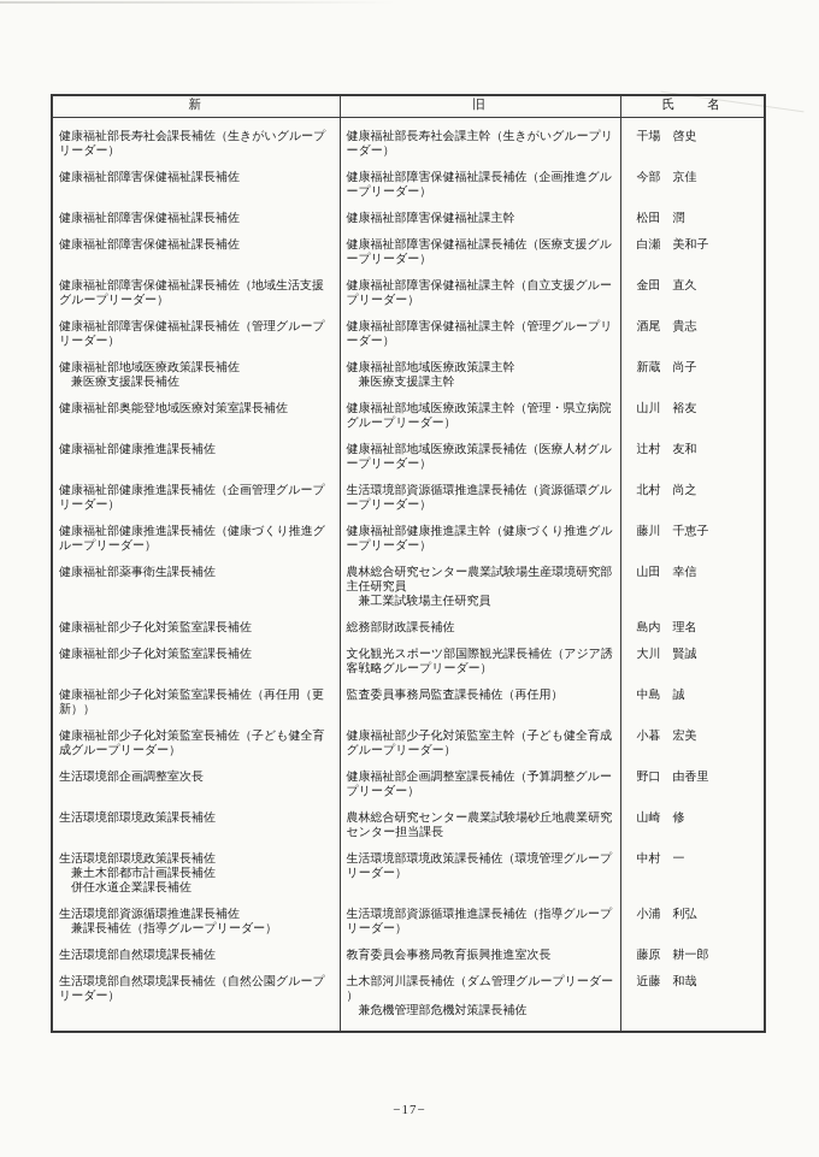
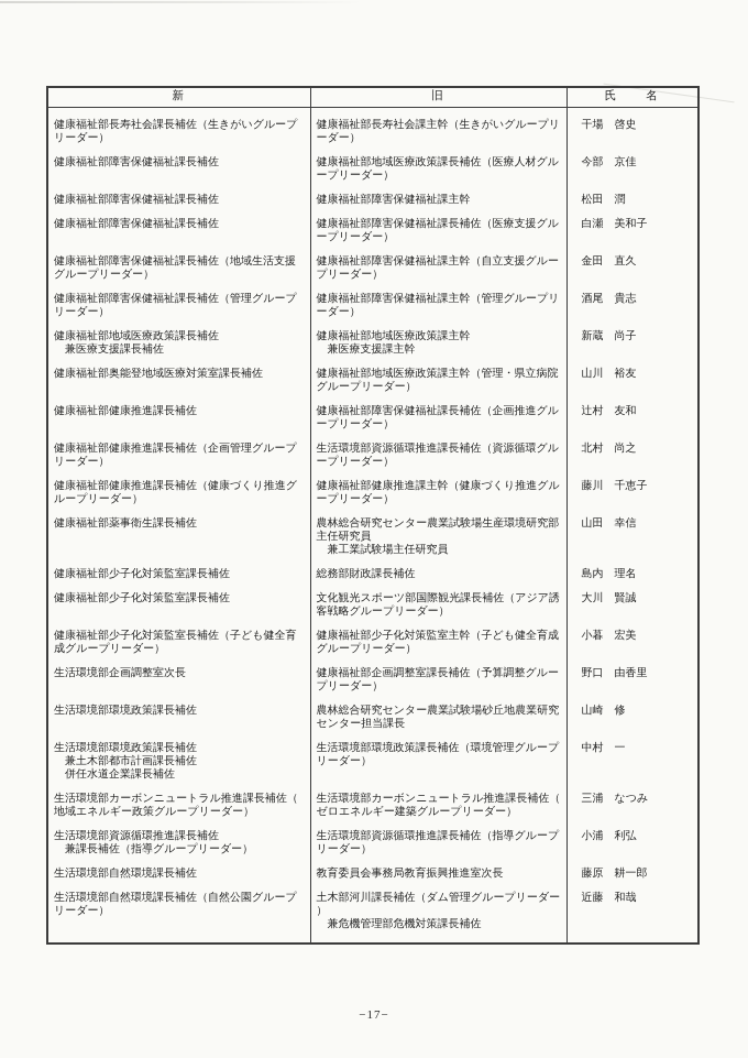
  新	旧	氏 名
  健康福祉部長寿社会課長補佐（生きがいグループ リーダー）	健康福祉部長寿社会課主幹（生きがいグループリ ーダー）	干場 啓史
- 健康福祉部障害保健福祉課長補佐	健康福祉部障害保健福祉課長補佐（企画推進グル ープリーダー）	今部 京佳
+ 健康福祉部障害保健福祉課長補佐	健康福祉部地域医療政策課長補佐（医療人材グル ープリーダー）	今部 京佳
  健康福祉部障害保健福祉課長補佐	健康福祉部障害保健福祉課主幹	松田 潤
  健康福祉部障害保健福祉課長補佐	健康福祉部障害保健福祉課長補佐（医療支援グル ープリーダー）	白瀬 美和子
  健康福祉部障害保健福祉課長補佐（地域生活支援 グループリーダー）	健康福祉部障害保健福祉課主幹（自立支援グルー プリーダー）	金田 直久
  健康福祉部障害保健福祉課長補佐（管理グループ リーダー）	健康福祉部障害保健福祉課主幹（管理グループリ ーダー）	酒尾 貴志
  健康福祉部地域医療政策課長補佐 兼医療支援課長補佐	健康福祉部地域医療政策課主幹 兼医療支援課主幹	新蔵 尚子
  健康福祉部奥能登地域医療対策室課長補佐	健康福祉部地域医療政策課主幹（管理・県立病院 グループリーダー）	山川 裕友
- 健康福祉部健康推進課長補佐	健康福祉部地域医療政策課長補佐（医療人材グル ープリーダー）	辻村 友和
+ 健康福祉部健康推進課長補佐	健康福祉部障害保健福祉課長補佐（企画推進グル ープリーダー）	辻村 友和
  健康福祉部健康推進課長補佐（企画管理グループ リーダー）	生活環境部資源循環推進課長補佐（資源循環グル ープリーダー）	北村 尚之
  健康福祉部健康推進課長補佐（健康づくり推進グ ループリーダー）	健康福祉部健康推進課主幹（健康づくり推進グル ープリーダー）	藤川 千恵子
  健康福祉部薬事衛生課長補佐	農林総合研究センター農業試験場生産環境研究部 主任研究員 兼工業試験場主任研究員	山田 幸信
  健康福祉部少子化対策監室課長補佐	総務部財政課長補佐	島内 理名
  健康福祉部少子化対策監室課長補佐	文化観光スポーツ部国際観光課長補佐（アジア誘 客戦略グループリーダー）	大川 賢誠
- 健康福祉部少子化対策監室課長補佐（再任用（更 新））	監査委員事務局監査課長補佐（再任用）	中島 誠
  健康福祉部少子化対策監室長補佐（子ども健全育 成グループリーダー）	健康福祉部少子化対策監室主幹（子ども健全育成 グループリーダー）	小暮 宏美
  生活環境部企画調整室次長	健康福祉部企画調整室課長補佐（予算調整グルー プリーダー）	野口 由香里
  生活環境部環境政策課長補佐	農林総合研究センター農業試験場砂丘地農業研究 センター担当課長	山崎 修
  生活環境部環境政策課長補佐 兼土木部都市計画課長補佐 併任水道企業課長補佐	生活環境部環境政策課長補佐（環境管理グループ リーダー）	中村 一
+ 生活環境部カーボンニュートラル推進課長補佐（ 地域エネルギー政策グループリーダー）	生活環境部カーボンニュートラル推進課長補佐（ ゼロエネルギー建築グループリーダー）	三浦 なつみ
  生活環境部資源循環推進課長補佐 兼課長補佐（指導グループリーダー）	生活環境部資源循環推進課長補佐（指導グループ リーダー）	小浦 利弘
  生活環境部自然環境課長補佐	教育委員会事務局教育振興推進室次長	藤原 耕一郎
  生活環境部自然環境課長補佐（自然公園グループ リーダー）	土木部河川課長補佐（ダム管理グループリーダー ） 兼危機管理部危機対策課長補佐	近藤 和哉
  −17−
